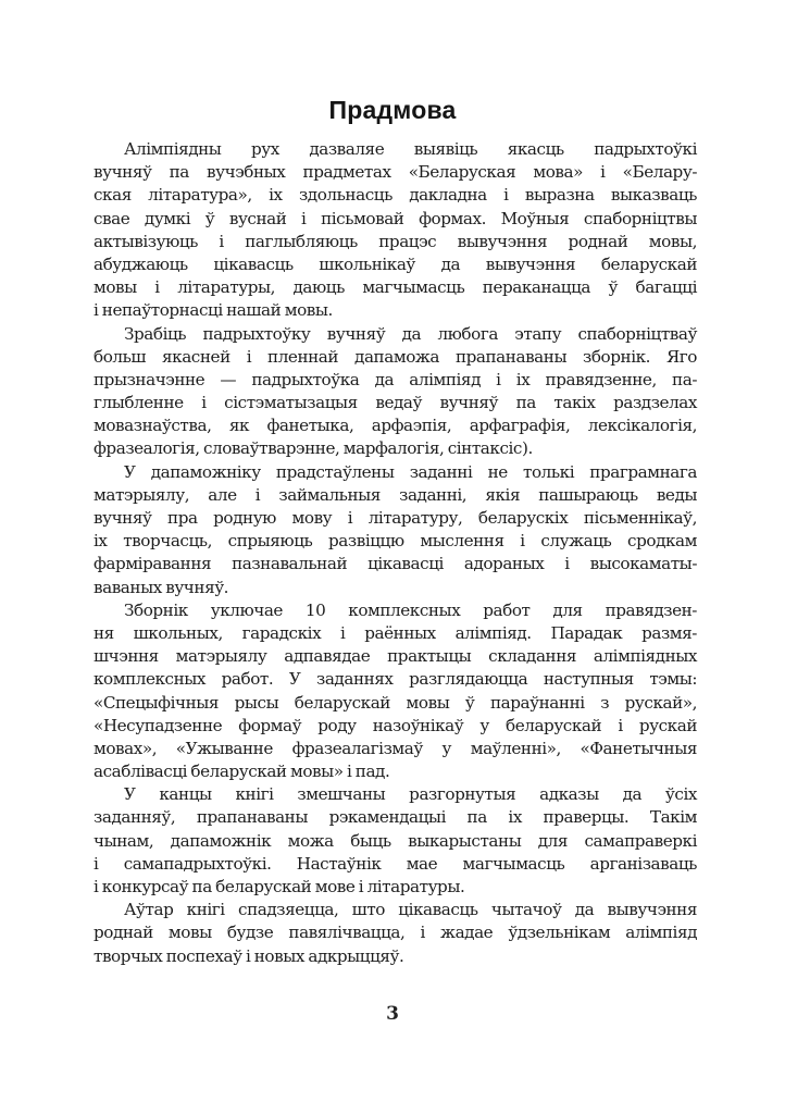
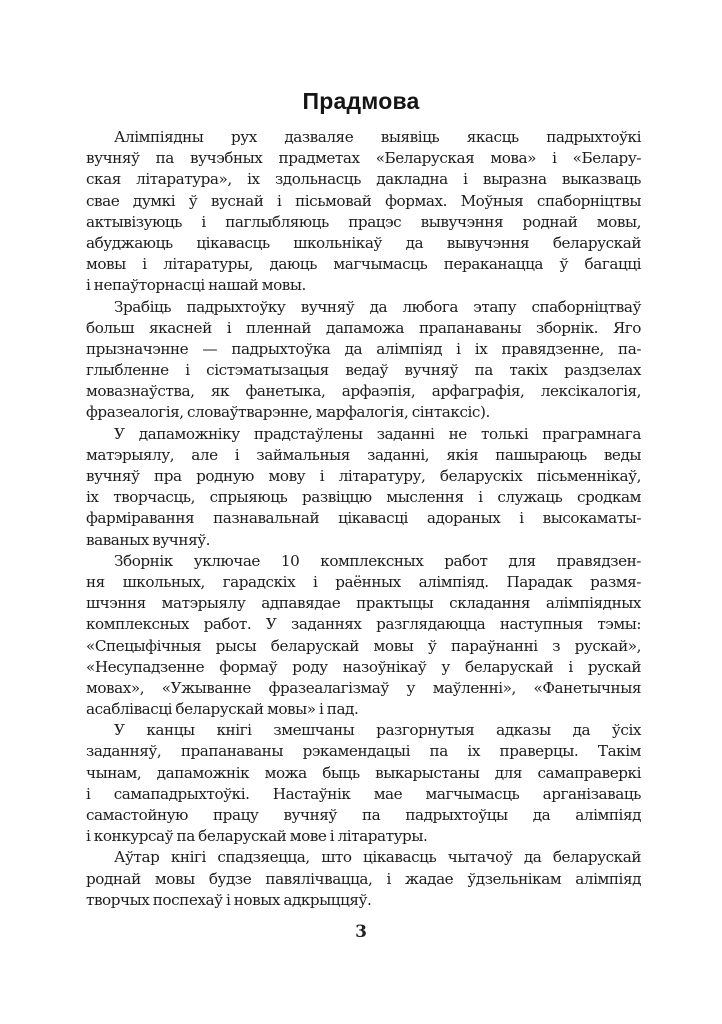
  Прадмова
  Алімпіядны рух дазваляе выявіць якасць падрыхтоўкі
  вучняў па вучэбных прадметах «Беларуская мова» і «Белару-
  ская літаратура», іх здольнасць дакладна і выразна выказваць
  свае думкі ў вуснай і пісьмовай формах. Моўныя спаборніцтвы
  актывізуюць і паглыбляюць працэс вывучэння роднай мовы,
  абуджаюць цікавасць школьнікаў да вывучэння беларускай
  мовы і літаратуры, даюць магчымасць пераканацца ў багацці
  і непаўторнасці нашай мовы.
  Зрабіць падрыхтоўку вучняў да любога этапу спаборніцтваў
  больш якасней і пленнай дапаможа прапанаваны зборнік. Яго
  прызначэнне — падрыхтоўка да алімпіяд і іх правядзенне, па-
  глыбленне і сістэматызацыя ведаў вучняў па такіх раздзелах
  мовазнаўства, як фанетыка, арфаэпія, арфаграфія, лексікалогія,
  фразеалогія, словаўтварэнне, марфалогія, сінтаксіс).
  У дапаможніку прадстаўлены заданні не толькі праграмнага
  матэрыялу, але і займальныя заданні, якія пашыраюць веды
  вучняў пра родную мову і літаратуру, беларускіх пісьменнікаў,
  іх творчасць, спрыяюць развіццю мыслення і служаць сродкам
  фарміравання пазнавальнай цікавасці адораных і высокаматы-
  ваваных вучняў.
  Зборнік уключае 10 комплексных работ для правядзен-
  ня школьных, гарадскіх і раённых алімпіяд. Парадак размя-
  шчэння матэрыялу адпавядае практыцы складання алімпіядных
  комплексных работ. У заданнях разглядаюцца наступныя тэмы:
  «Спецыфічныя рысы беларускай мовы ў параўнанні з рускай»,
  «Несупадзенне формаў роду назоўнікаў у беларускай і рускай
  мовах», «Ужыванне фразеалагізмаў у маўленні», «Фанетычныя
  асаблівасці беларускай мовы» і пад.
  У канцы кнігі змешчаны разгорнутыя адказы да ўсіх
  заданняў, прапанаваны рэкамендацыі па іх праверцы. Такім
  чынам, дапаможнік можа быць выкарыстаны для самаправеркі
  і самападрыхтоўкі. Настаўнік мае магчымасць арганізаваць
+ самастойную працу вучняў па падрыхтоўцы да алімпіяд
  і конкурсаў па беларускай мове і літаратуры.
- Аўтар кнігі спадзяецца, што цікавасць чытачоў да вывучэння
+ Аўтар кнігі спадзяецца, што цікавасць чытачоў да беларускай
  роднай мовы будзе павялічвацца, і жадае ўдзельнікам алімпіяд
  творчых поспехаў і новых адкрыццяў.
  3
